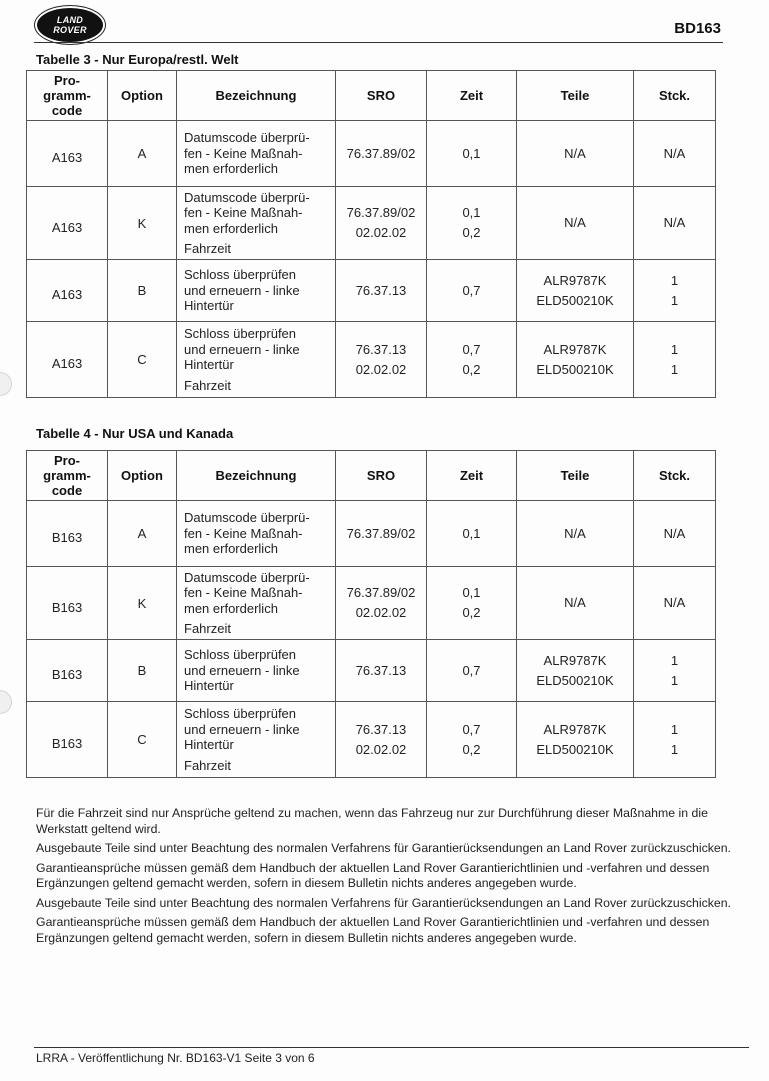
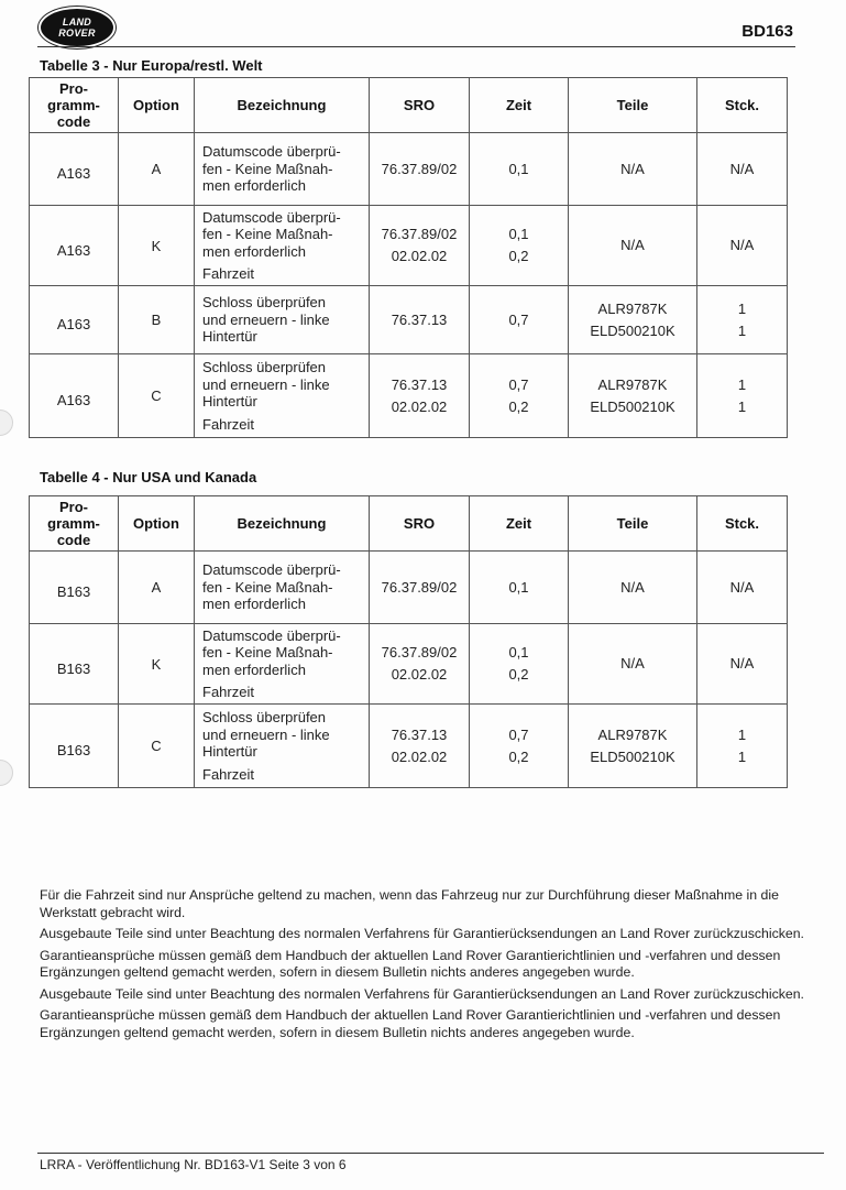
  LAND
  ROVER
  BD163
  Tabelle 3 - Nur Europa/restl. Welt
  Pro-gramm-code	Option	Bezeichnung	SRO	Zeit	Teile	Stck.
  A163	A	Datumscode überprü-fen - Keine Maßnah-men erforderlich	76.37.89/02	0,1	N/A	N/A
  A163	K	Datumscode überprü-fen - Keine Maßnah-men erforderlichFahrzeit	76.37.89/0202.02.02	0,10,2	N/A	N/A
  A163	B	Schloss überprüfenund erneuern - linkeHintertür	76.37.13	0,7	ALR9787KELD500210K	11
  A163	C	Schloss überprüfenund erneuern - linkeHintertürFahrzeit	76.37.1302.02.02	0,70,2	ALR9787KELD500210K	11
  Tabelle 4 - Nur USA und Kanada
  Pro-gramm-code	Option	Bezeichnung	SRO	Zeit	Teile	Stck.
  B163	A	Datumscode überprü-fen - Keine Maßnah-men erforderlich	76.37.89/02	0,1	N/A	N/A
  B163	K	Datumscode überprü-fen - Keine Maßnah-men erforderlichFahrzeit	76.37.89/0202.02.02	0,10,2	N/A	N/A
- B163	B	Schloss überprüfenund erneuern - linkeHintertür	76.37.13	0,7	ALR9787KELD500210K	11
  B163	C	Schloss überprüfenund erneuern - linkeHintertürFahrzeit	76.37.1302.02.02	0,70,2	ALR9787KELD500210K	11
- Für die Fahrzeit sind nur Ansprüche geltend zu machen, wenn das Fahrzeug nur zur Durchführung dieser Maßnahme in die Werkstatt geltend wird.
+ Für die Fahrzeit sind nur Ansprüche geltend zu machen, wenn das Fahrzeug nur zur Durchführung dieser Maßnahme in die Werkstatt gebracht wird.
  Ausgebaute Teile sind unter Beachtung des normalen Verfahrens für Garantierücksendungen an Land Rover zurückzuschicken.
  Garantieansprüche müssen gemäß dem Handbuch der aktuellen Land Rover Garantierichtlinien und -verfahren und dessen Ergänzungen geltend gemacht werden, sofern in diesem Bulletin nichts anderes angegeben wurde.
  Ausgebaute Teile sind unter Beachtung des normalen Verfahrens für Garantierücksendungen an Land Rover zurückzuschicken.
  Garantieansprüche müssen gemäß dem Handbuch der aktuellen Land Rover Garantierichtlinien und -verfahren und dessen Ergänzungen geltend gemacht werden, sofern in diesem Bulletin nichts anderes angegeben wurde.
  LRRA - Veröffentlichung Nr. BD163-V1 Seite 3 von 6
